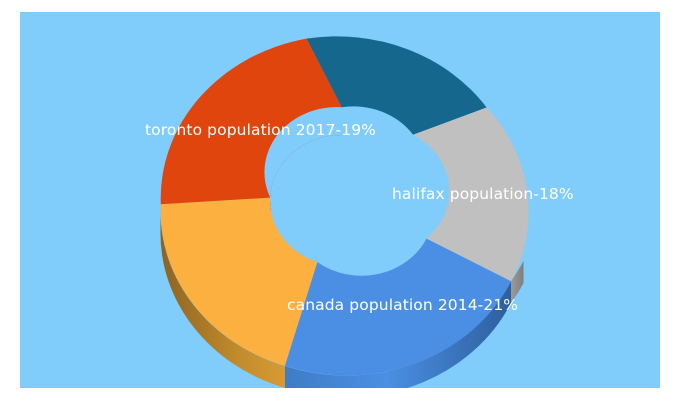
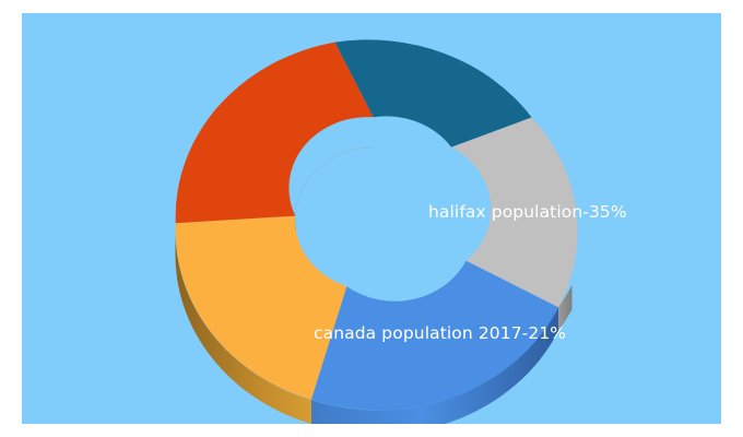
- halifax population-18%
+ halifax population-35%
- canada population 2014-21%
+ canada population 2017-21%
- toronto population 2017-19%
